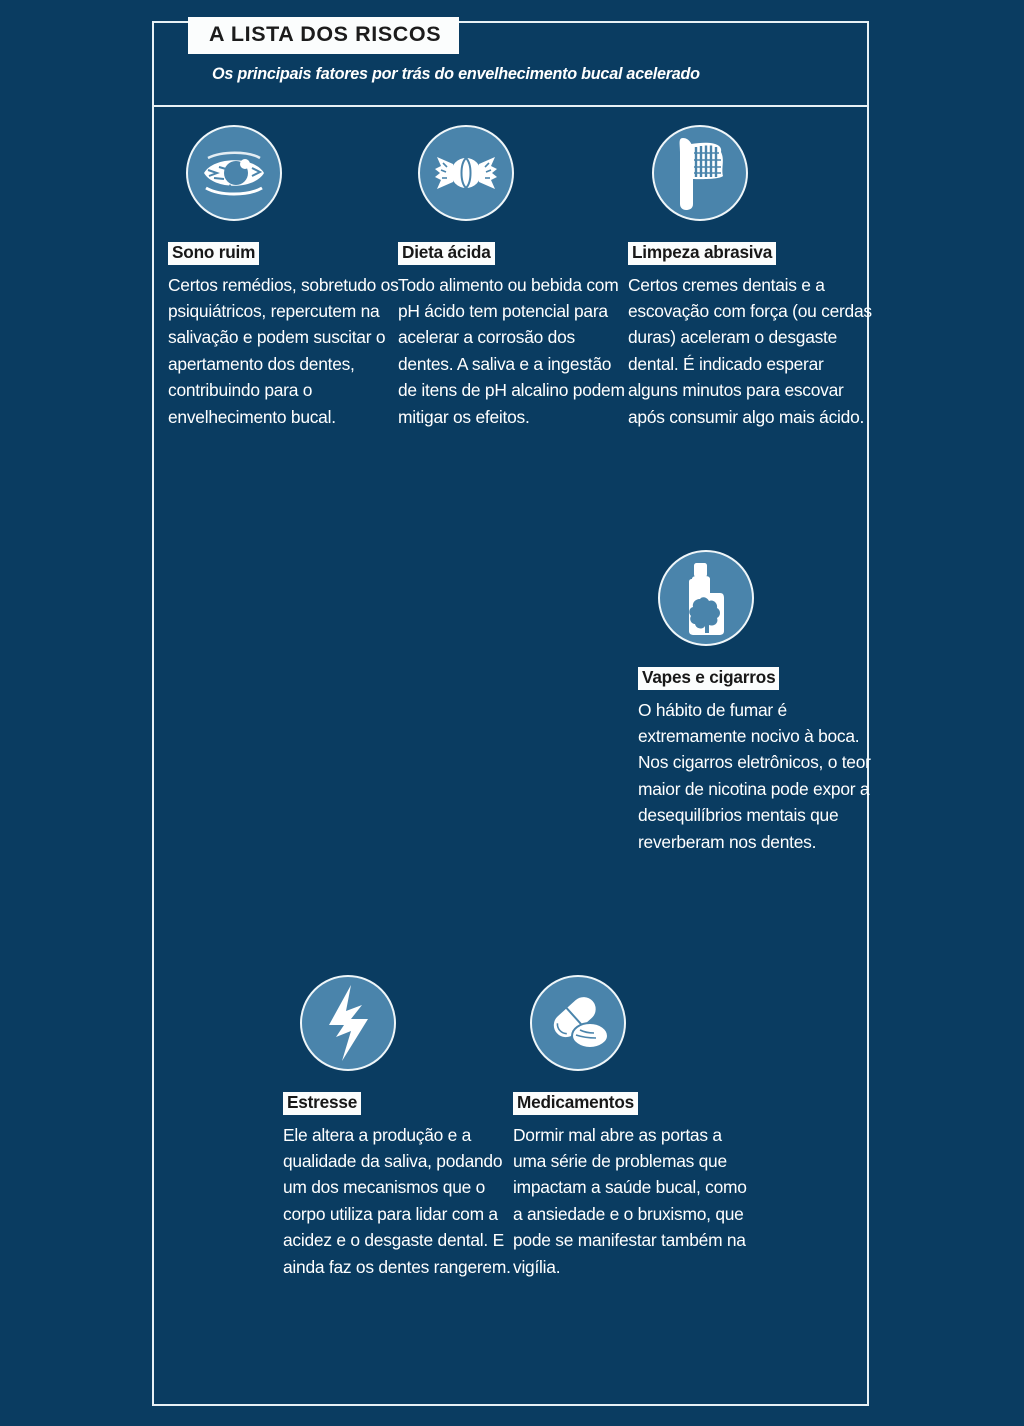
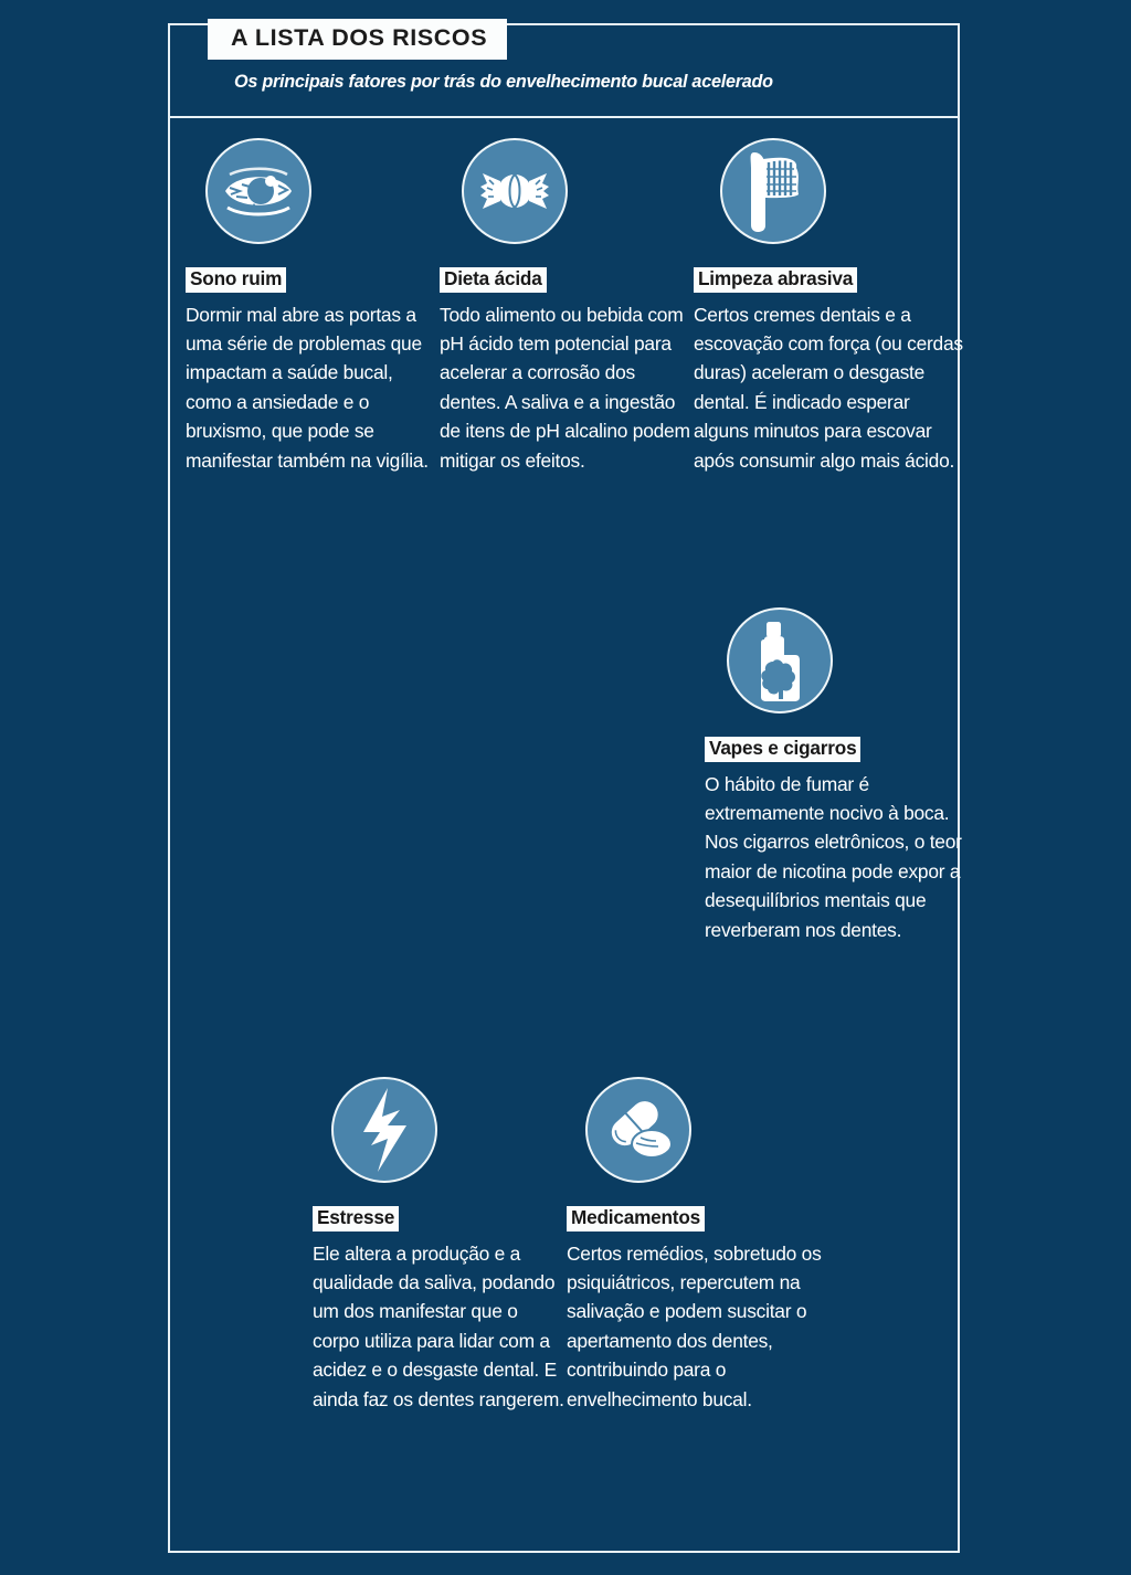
  A LISTA DOS RISCOS
  Os principais fatores por trás do envelhecimento bucal acelerado
  Sono ruim
- Certos remédios, sobretudo os psiquiátricos, repercutem na salivação e podem suscitar o apertamento dos dentes, contribuindo para o envelhecimento bucal.
+ Dormir mal abre as portas a uma série de problemas que impactam a saúde bucal, como a ansiedade e o bruxismo, que pode se manifestar também na vigília.
  Dieta ácida
  Todo alimento ou bebida com pH ácido tem potencial para acelerar a corrosão dos dentes. A saliva e a ingestão de itens de pH alcalino podem mitigar os efeitos.
  Limpeza abrasiva
  Certos cremes dentais e a escovação com força (ou cerdas duras) aceleram o desgaste dental. É indicado esperar alguns minutos para escovar após consumir algo mais ácido.
  Vapes e cigarros
  O hábito de fumar é extremamente nocivo à boca. Nos cigarros eletrônicos, o teor maior de nicotina pode expor a desequilíbrios mentais que reverberam nos dentes.
  Estresse
- Ele altera a produção e a qualidade da saliva, podando um dos mecanismos que o corpo utiliza para lidar com a acidez e o desgaste dental. E ainda faz os dentes rangerem.
+ Ele altera a produção e a qualidade da saliva, podando um dos manifestar que o corpo utiliza para lidar com a acidez e o desgaste dental. E ainda faz os dentes rangerem.
  Medicamentos
- Dormir mal abre as portas a uma série de problemas que impactam a saúde bucal, como a ansiedade e o bruxismo, que pode se manifestar também na vigília.
+ Certos remédios, sobretudo os psiquiátricos, repercutem na salivação e podem suscitar o apertamento dos dentes, contribuindo para o envelhecimento bucal.
